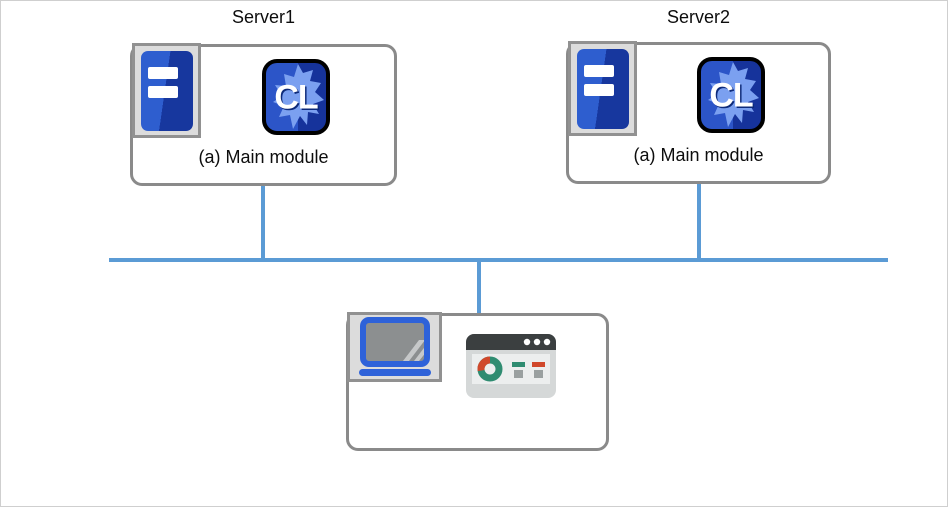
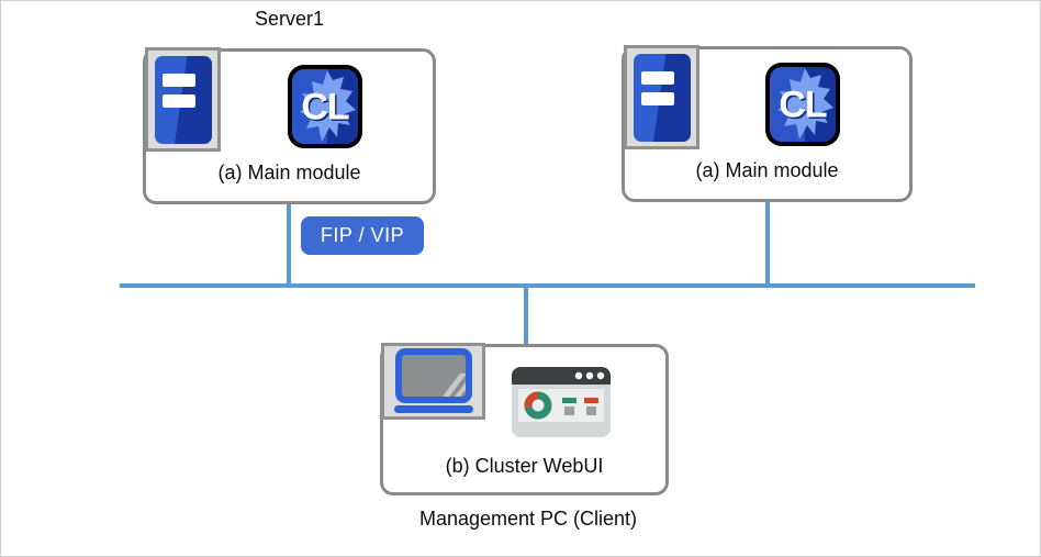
  Server1
- Server2
  CL
  (a) Main module
  CL
  (a) Main module
+ FIP / VIP
+ (b) Cluster WebUI
+ Management PC (Client)
